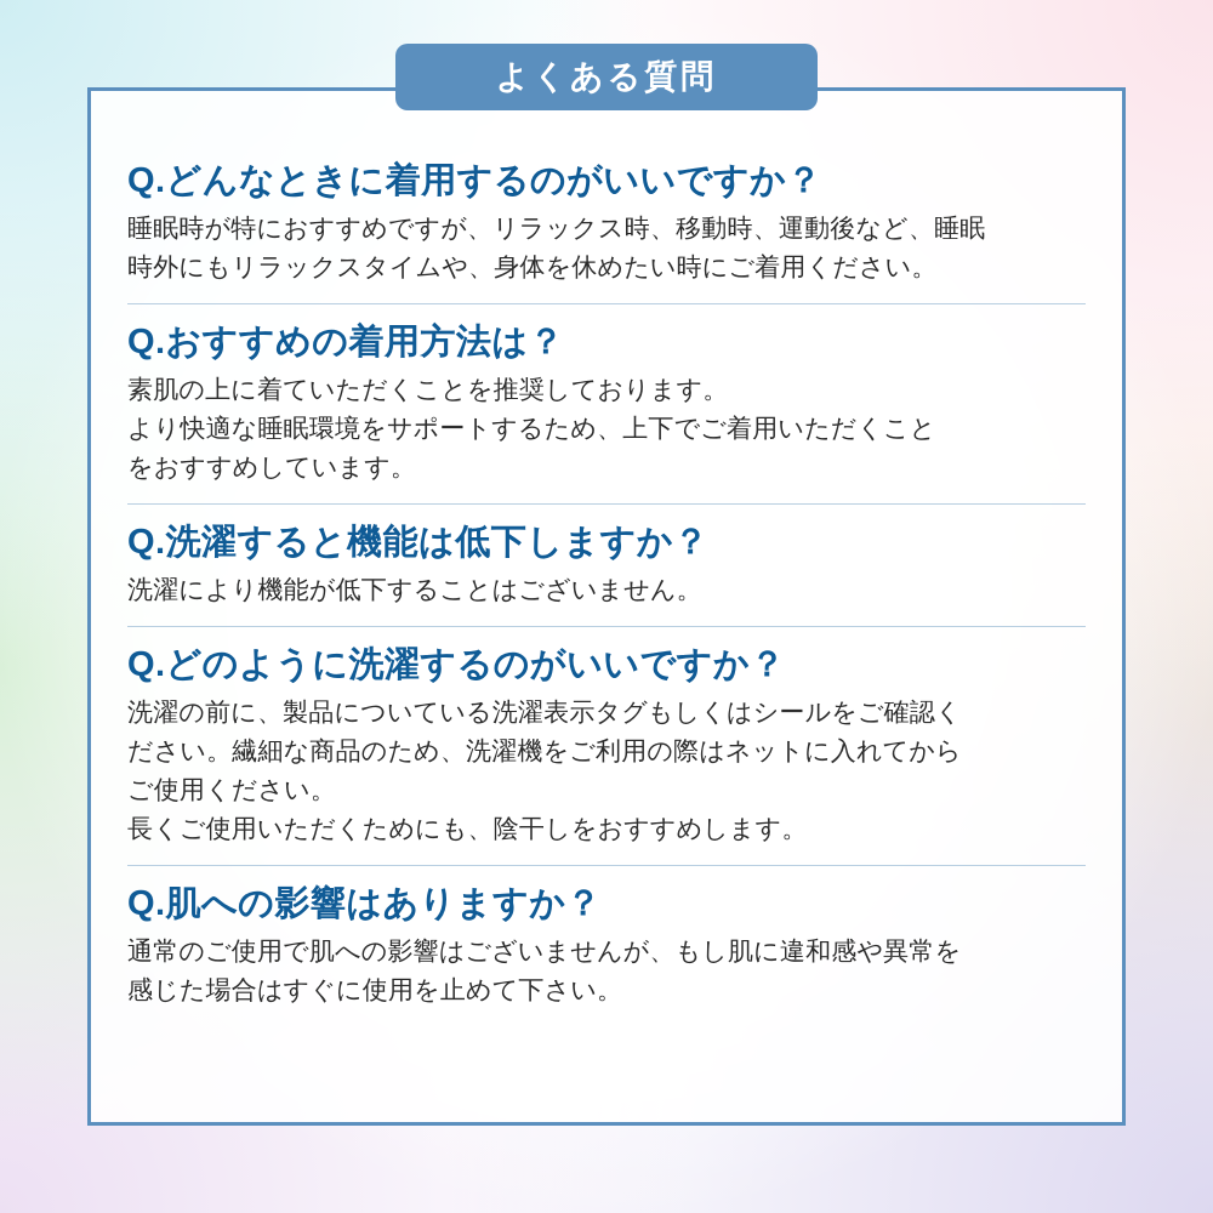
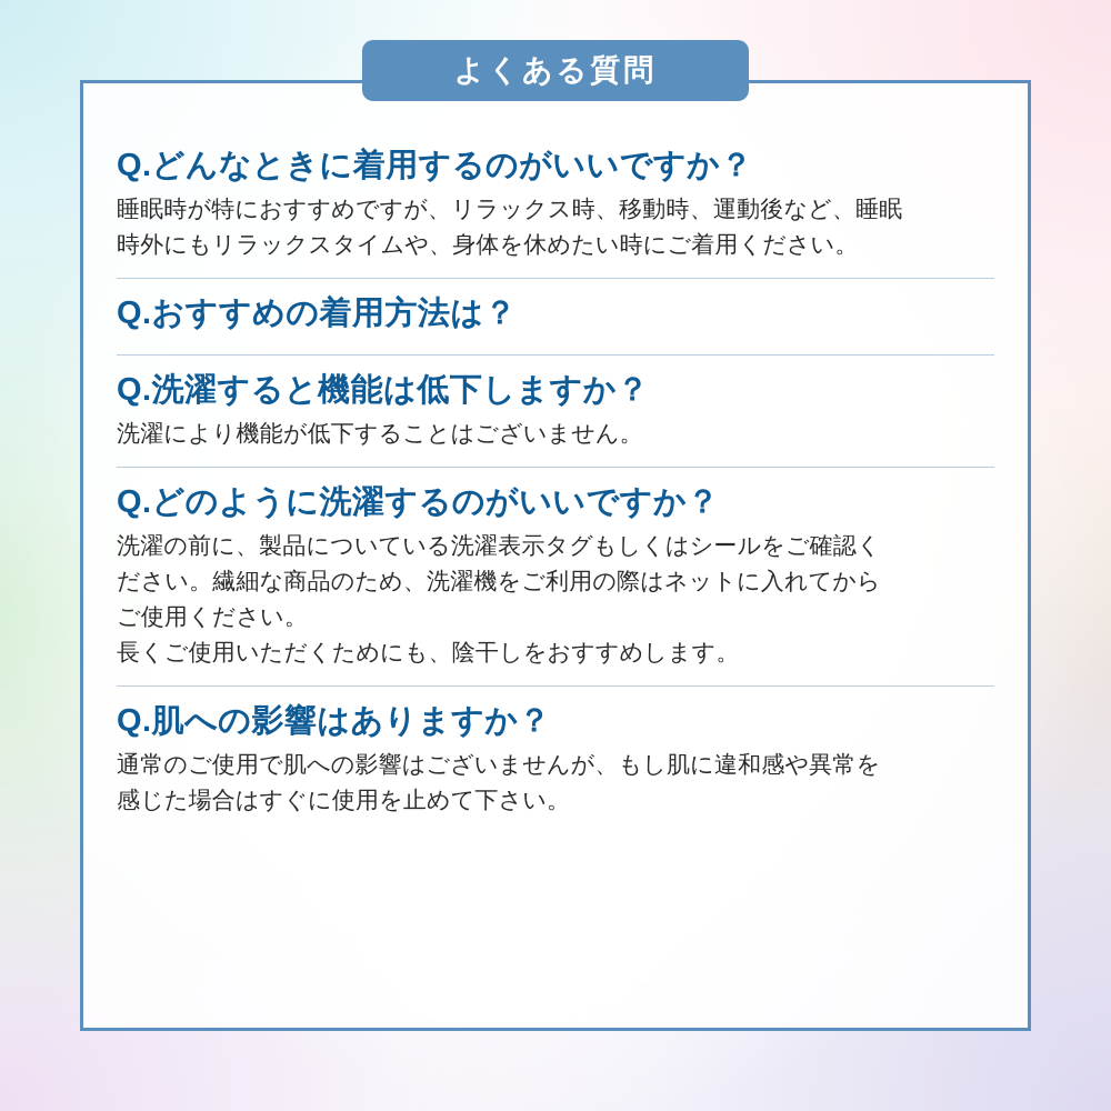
  Q.どんなときに着用するのがいいですか？
  睡眠時が特におすすめですが、リラックス時、移動時、運動後など、睡眠
  時外にもリラックスタイムや、身体を休めたい時にご着用ください。
  Q.おすすめの着用方法は？
- 素肌の上に着ていただくことを推奨しております。
- より快適な睡眠環境をサポートするため、上下でご着用いただくこと
- をおすすめしています。
  Q.洗濯すると機能は低下しますか？
  洗濯により機能が低下することはございません。
  Q.どのように洗濯するのがいいですか？
  洗濯の前に、製品についている洗濯表示タグもしくはシールをご確認く
  ださい。繊細な商品のため、洗濯機をご利用の際はネットに入れてから
  ご使用ください。
  長くご使用いただくためにも、陰干しをおすすめします。
  Q.肌への影響はありますか？
  通常のご使用で肌への影響はございませんが、もし肌に違和感や異常を
  感じた場合はすぐに使用を止めて下さい。
  よくある質問
